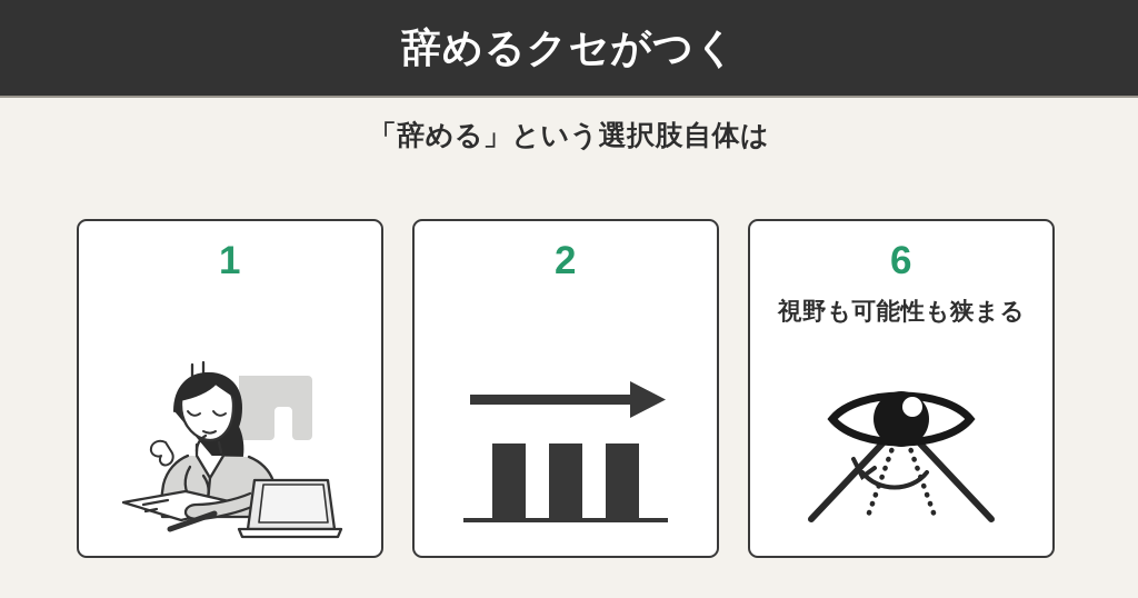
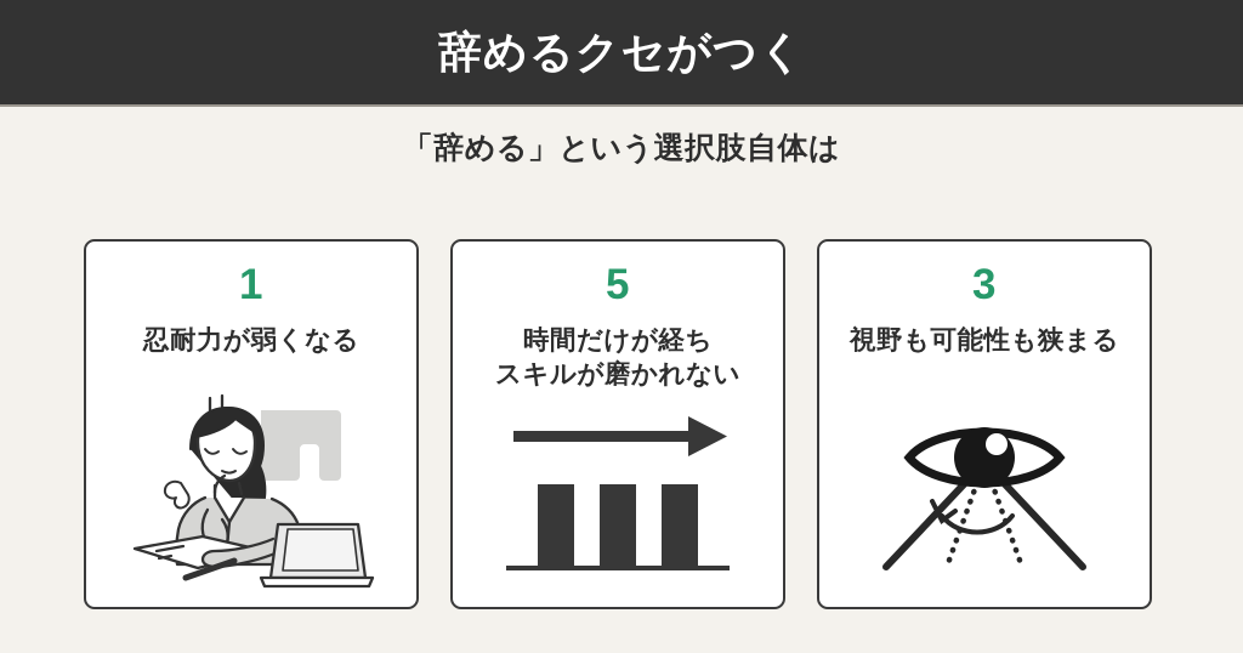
  辞めるクセがつく
  「辞める」という選択肢自体は
  1
+ 忍耐力が弱くなる
- 2
+ 5
+ 時間だけが経ち
+ スキルが磨かれない
- 6
+ 3
  視野も可能性も狭まる
